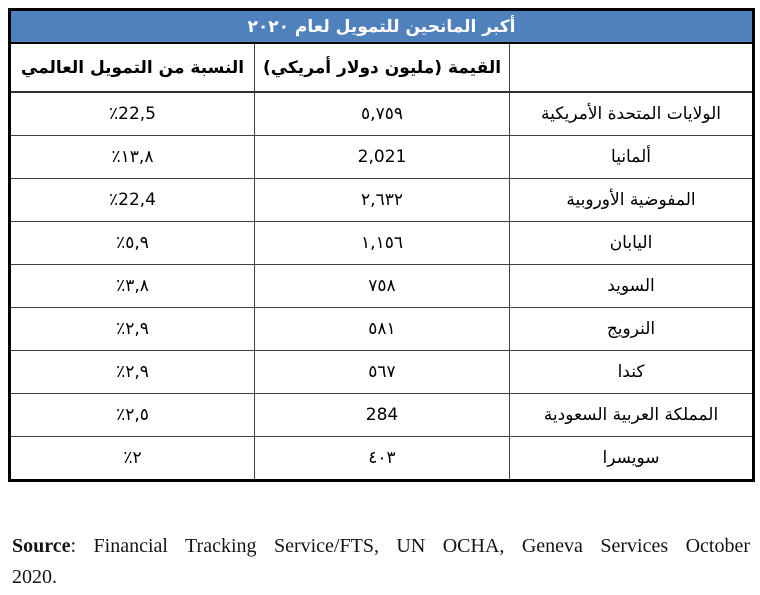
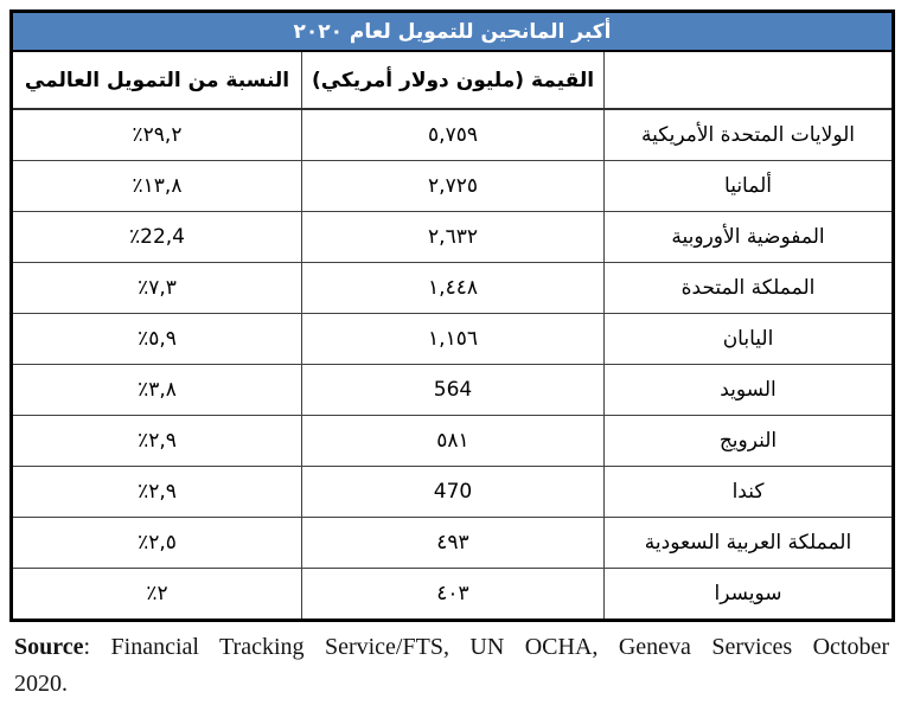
  أكبر المانحين للتمويل لعام ٢٠٢٠
  	القيمة (مليون دولار أمريكي)	النسبة من التمويل العالمي
- الولايات المتحدة الأمريكية	٥,٧٥٩	٪22,5
+ الولايات المتحدة الأمريكية	٥,٧٥٩	٪٢٩,٢
- ألمانيا	2,021	٪١٣,٨
+ ألمانيا	٢,٧٢٥	٪١٣,٨
  المفوضية الأوروبية	٢,٦٣٢	٪22,4
+ المملكة المتحدة	١,٤٤٨	٪٧,٣
  اليابان	١,١٥٦	٪٥,٩
- السويد	٧٥٨	٪٣,٨
+ السويد	564	٪٣,٨
  النرويج	٥٨١	٪٢,٩
- كندا	٥٦٧	٪٢,٩
+ كندا	470	٪٢,٩
- المملكة العربية السعودية	284	٪٢,٥
+ المملكة العربية السعودية	٤٩٣	٪٢,٥
  سويسرا	٤٠٣	٪٢
  Source: Financial Tracking Service/FTS, UN OCHA, Geneva Services October
  2020.
